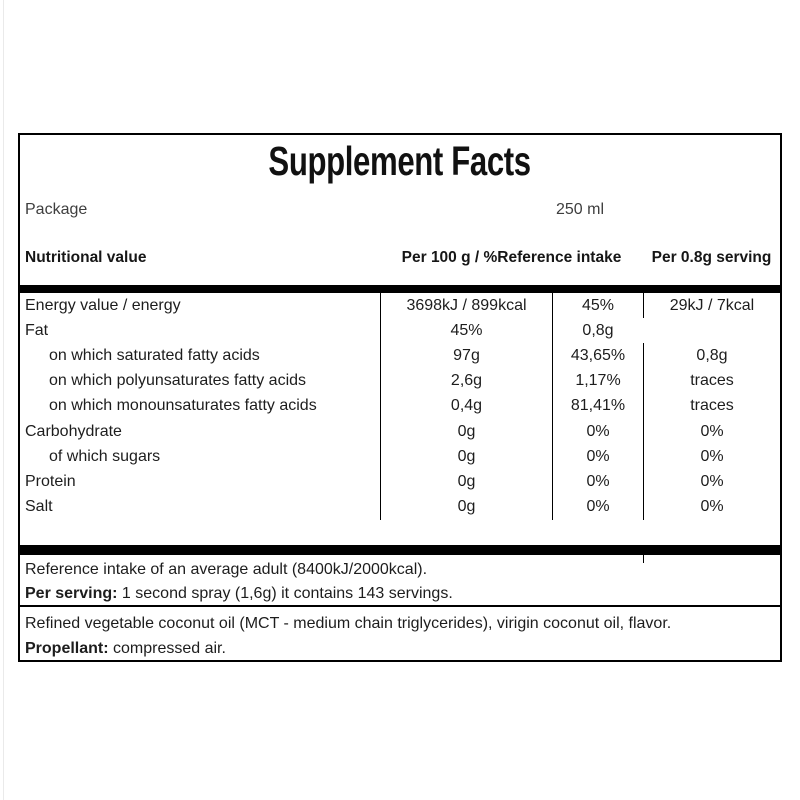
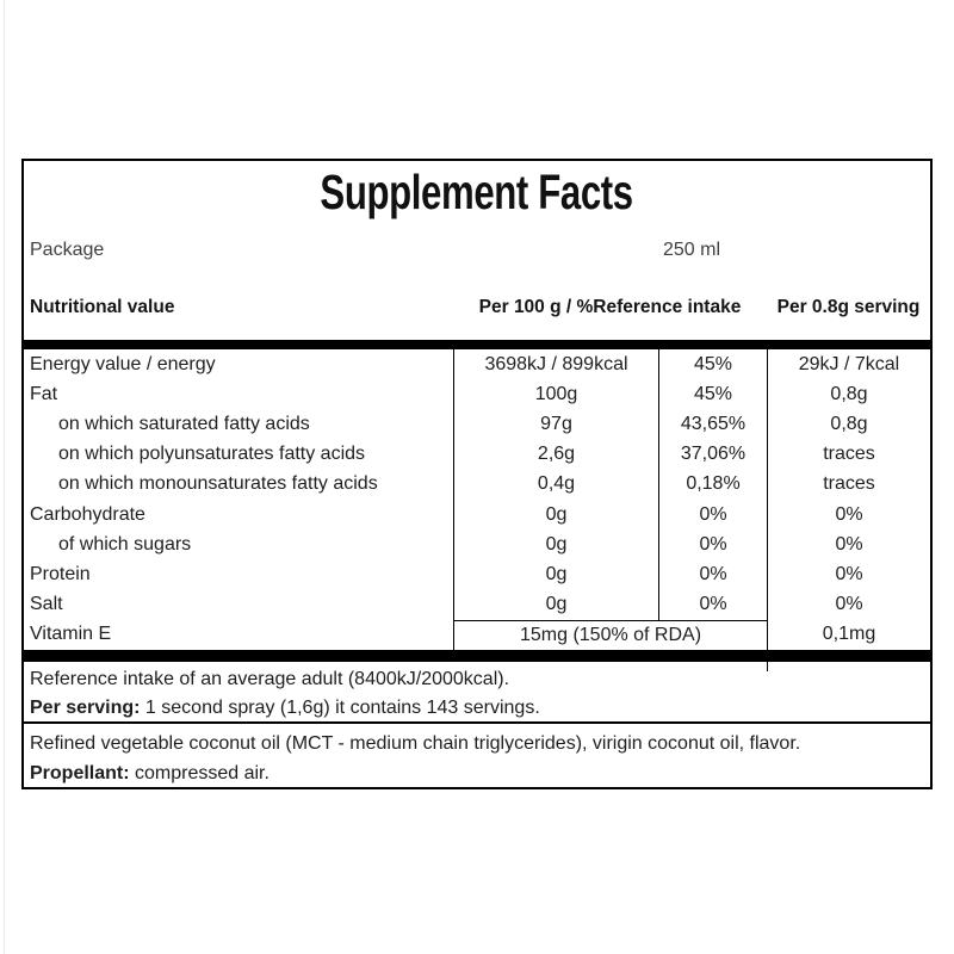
  Supplement Facts
  Package
  250 ml
  Nutritional value
  Per 100 g / %Reference intake
  Per 0.8g serving
  Energy value / energy
  3698kJ / 899kcal
  45%
  29kJ / 7kcal
  Fat
+ 100g
  45%
  0,8g
  on which saturated fatty acids
  97g
  43,65%
  0,8g
  on which polyunsaturates fatty acids
  2,6g
- 1,17%
+ 37,06%
  traces
  on which monounsaturates fatty acids
  0,4g
- 81,41%
+ 0,18%
  traces
  Carbohydrate
  0g
  0%
  0%
  of which sugars
  0g
  0%
  0%
  Protein
  0g
  0%
  0%
  Salt
  0g
  0%
  0%
+ Vitamin E
+ 15mg (150% of RDA)
+ 0,1mg
  Reference intake of an average adult (8400kJ/2000kcal).
  Per serving: 1 second spray (1,6g) it contains 143 servings.
  Refined vegetable coconut oil (MCT - medium chain triglycerides), virigin coconut oil, flavor.
  Propellant: compressed air.
